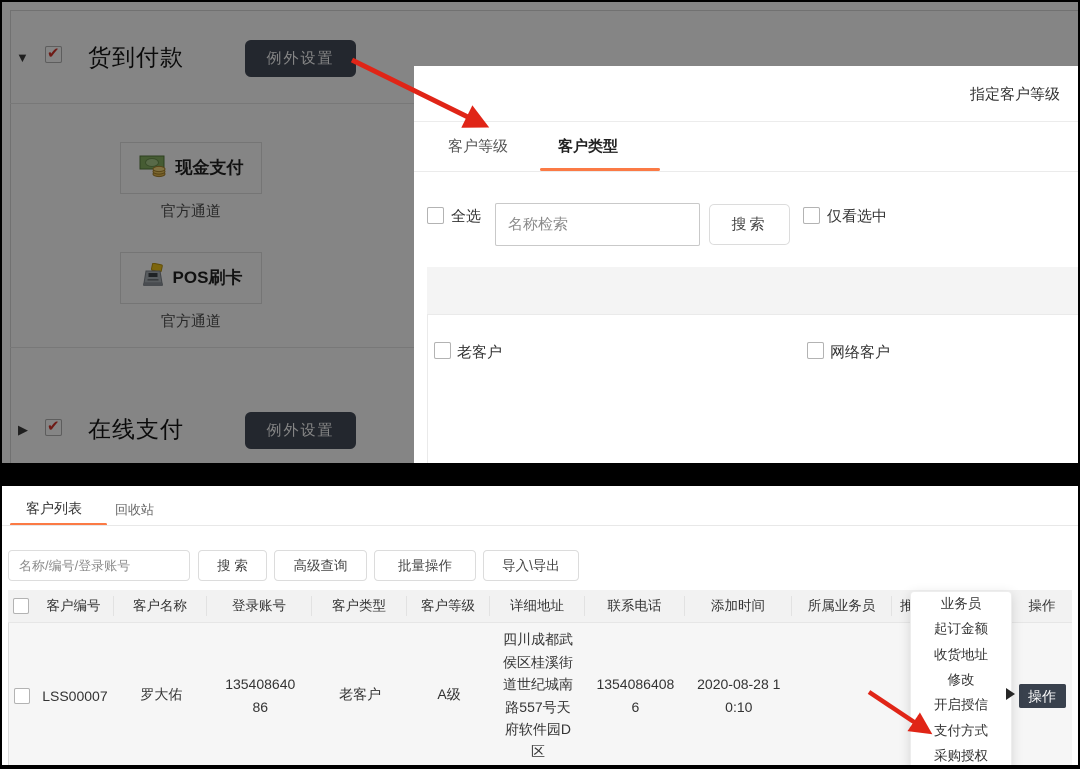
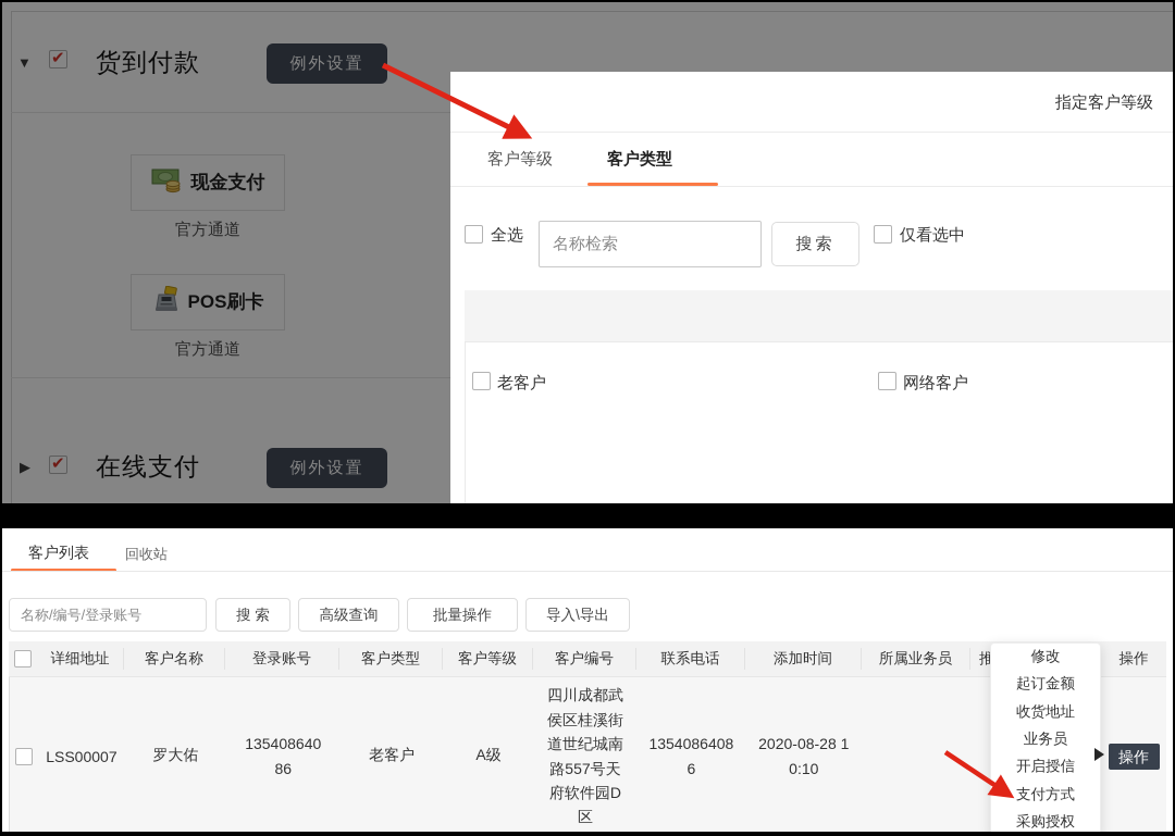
  ▼
  货到付款
  例外设置
  现金支付
  官方通道
  POS刷卡
  官方通道
  ▶
  在线支付
  例外设置
  指定客户等级
  客户等级
  客户类型
  全选
  名称检索
  搜索
  仅看选中
  老客户
  网络客户
  客户列表
  回收站
  名称/编号/登录账号
  搜 索
  高级查询
  批量操作
  导入\导出
- 客户编号
+ 详细地址
  客户名称
  登录账号
  客户类型
  客户等级
- 详细地址
+ 客户编号
  联系电话
  添加时间
  所属业务员
  推
  操作
  LSS00007
  罗大佑
  13540864086
  老客户
  A级
  四川成都武侯区桂溪街道世纪城南路557号天府软件园D区
  13540864086
  2020-08-28 10:10
  操作
- 业务员
+ 修改
  起订金额
  收货地址
- 修改
+ 业务员
  开启授信
  支付方式
  采购授权
